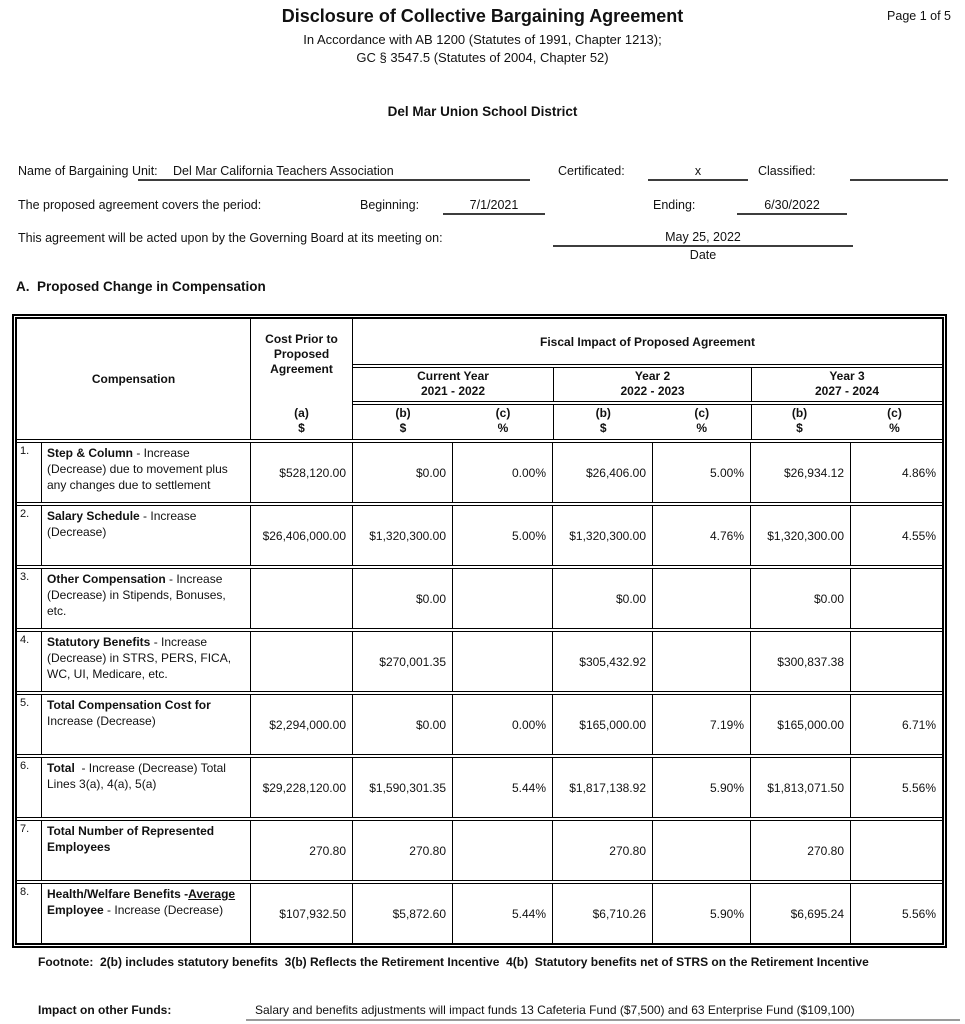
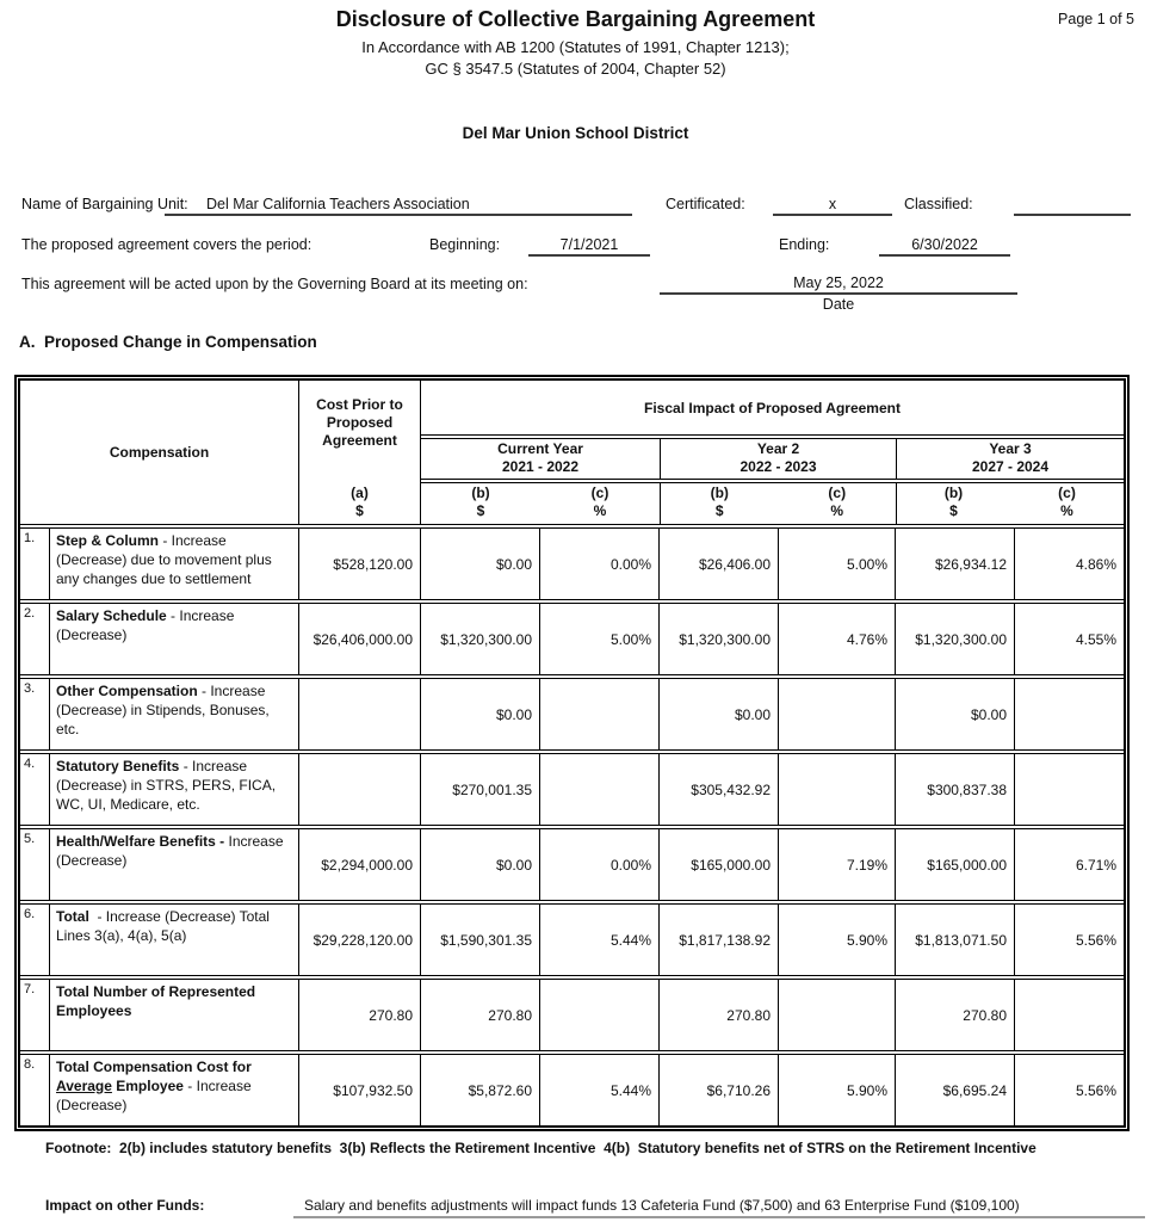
  Disclosure of Collective Bargaining Agreement
  In Accordance with AB 1200 (Statutes of 1991, Chapter 1213);
  GC § 3547.5 (Statutes of 2004, Chapter 52)
  Page 1 of 5
  Del Mar Union School District
  Name of Bargaining Unit:
  Del Mar California Teachers Association
  Certificated:
  x
  Classified:
  The proposed agreement covers the period:
  Beginning:
  7/1/2021
  Ending:
  6/30/2022
  This agreement will be acted upon by the Governing Board at its meeting on:
  May 25, 2022
  Date
  A. Proposed Change in Compensation
  Compensation
  Cost Prior to Proposed Agreement
  (a)
  $
  Fiscal Impact of Proposed Agreement
  Current Year
  2021 - 2022
  Year 2
  2022 - 2023
  Year 3
  2027 - 2024
  (b)
  $
  (c)
  %
  (b)
  $
  (c)
  %
  (b)
  $
  (c)
  %
  1.
  Step & Column - Increase (Decrease) due to movement plus any changes due to settlement
  $528,120.00
  $0.00
  0.00%
  $26,406.00
  5.00%
  $26,934.12
  4.86%
  2.
  Salary Schedule - Increase (Decrease)
  $26,406,000.00
  $1,320,300.00
  5.00%
  $1,320,300.00
  4.76%
  $1,320,300.00
  4.55%
  3.
  Other Compensation - Increase (Decrease) in Stipends, Bonuses, etc.
  $0.00
  $0.00
  $0.00
  4.
  Statutory Benefits - Increase (Decrease) in STRS, PERS, FICA, WC, UI, Medicare, etc.
  $270,001.35
  $305,432.92
  $300,837.38
  5.
- Total Compensation Cost for Increase (Decrease)
+ Health/Welfare Benefits - Increase (Decrease)
  $2,294,000.00
  $0.00
  0.00%
  $165,000.00
  7.19%
  $165,000.00
  6.71%
  6.
  Total - Increase (Decrease) Total Lines 3(a), 4(a), 5(a)
  $29,228,120.00
  $1,590,301.35
  5.44%
  $1,817,138.92
  5.90%
  $1,813,071.50
  5.56%
  7.
  Total Number of Represented Employees
  270.80
  270.80
  270.80
  270.80
  8.
- Health/Welfare Benefits -Average Employee - Increase (Decrease)
+ Total Compensation Cost for Average Employee - Increase (Decrease)
  $107,932.50
  $5,872.60
  5.44%
  $6,710.26
  5.90%
  $6,695.24
  5.56%
  Footnote: 2(b) includes statutory benefits 3(b) Reflects the Retirement Incentive 4(b) Statutory benefits net of STRS on the Retirement Incentive
  Impact on other Funds:
  Salary and benefits adjustments will impact funds 13 Cafeteria Fund ($7,500) and 63 Enterprise Fund ($109,100)
